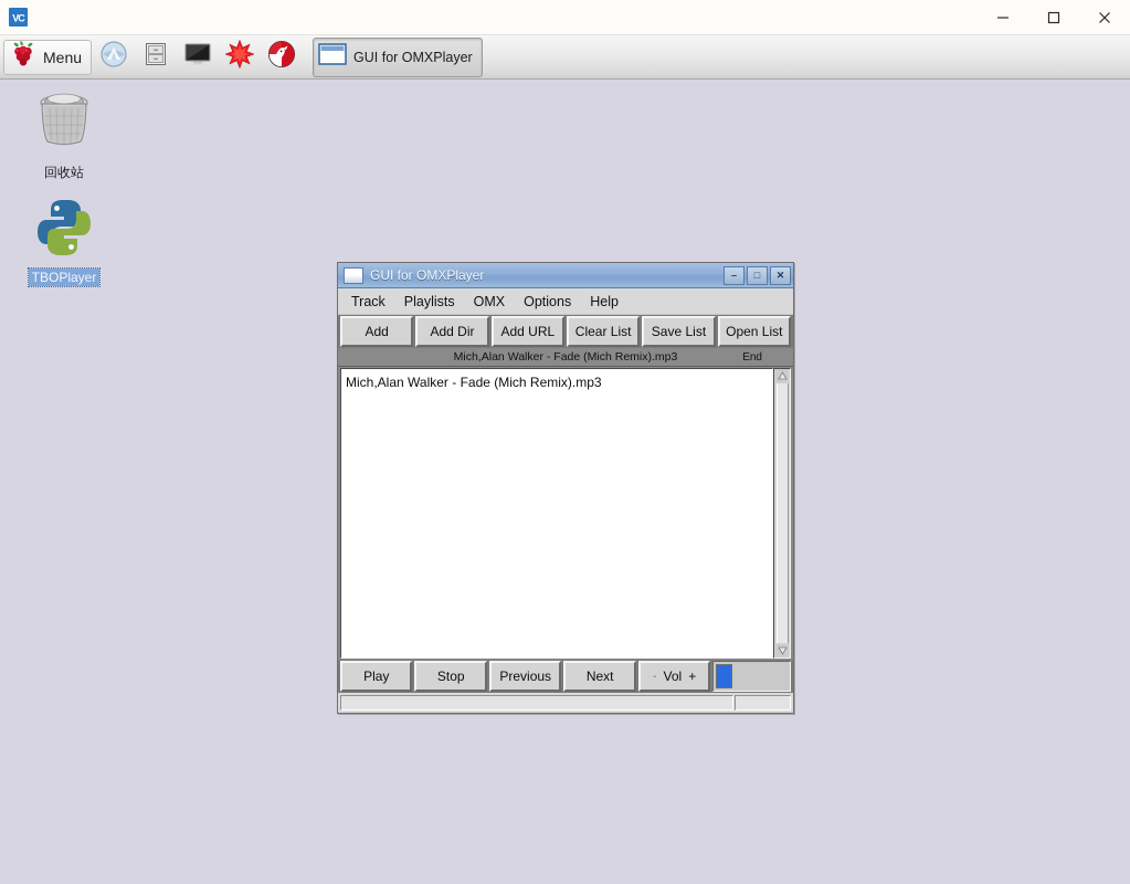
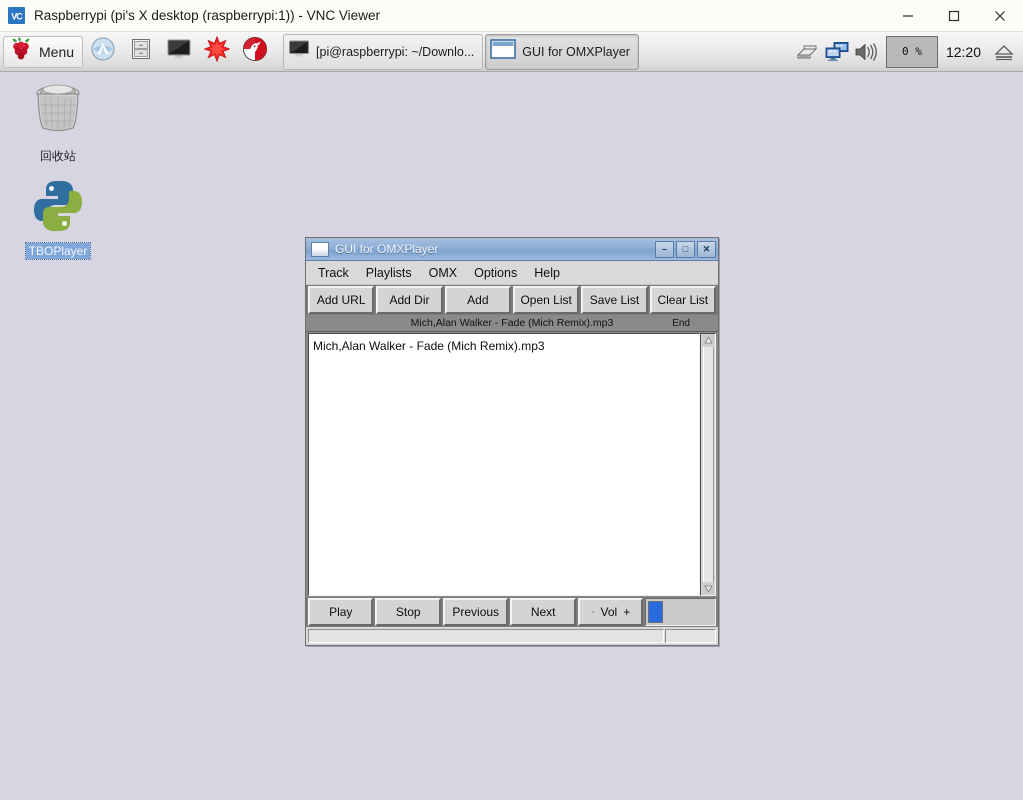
  VC
+ Raspberrypi (pi's X desktop (raspberrypi:1)) - VNC Viewer
  Menu
+ [pi@raspberrypi: ~/Downlo...
  GUI for OMXPlayer
+ 0 %
+ 12:20
  回收站
  TBOPlayer
  GUI for OMXPlayer
  –
  □
  ✕
  Track
  Playlists
  OMX
  Options
  Help
- Add
+ Add URL
  Add Dir
- Add URL
+ Add
- Clear List
+ Open List
  Save List
- Open List
+ Clear List
  Mich,Alan Walker - Fade (Mich Remix).mp3
  End
  Mich,Alan Walker - Fade (Mich Remix).mp3
  Play
  Stop
  Previous
  Next
  -
  Vol
  +
